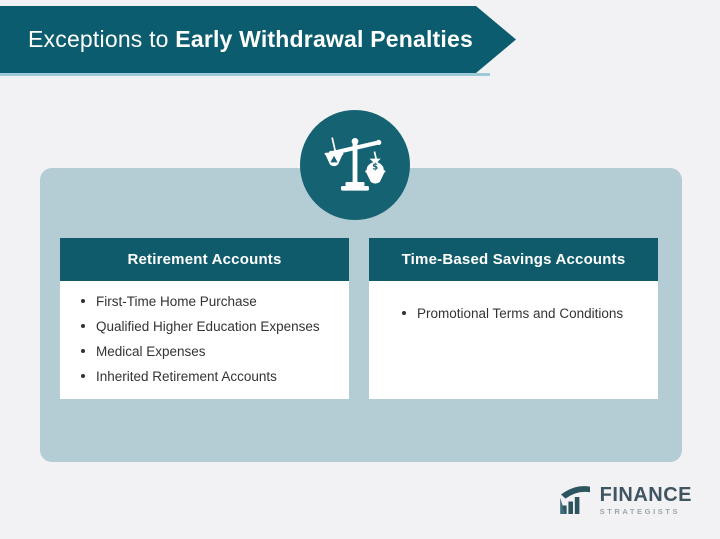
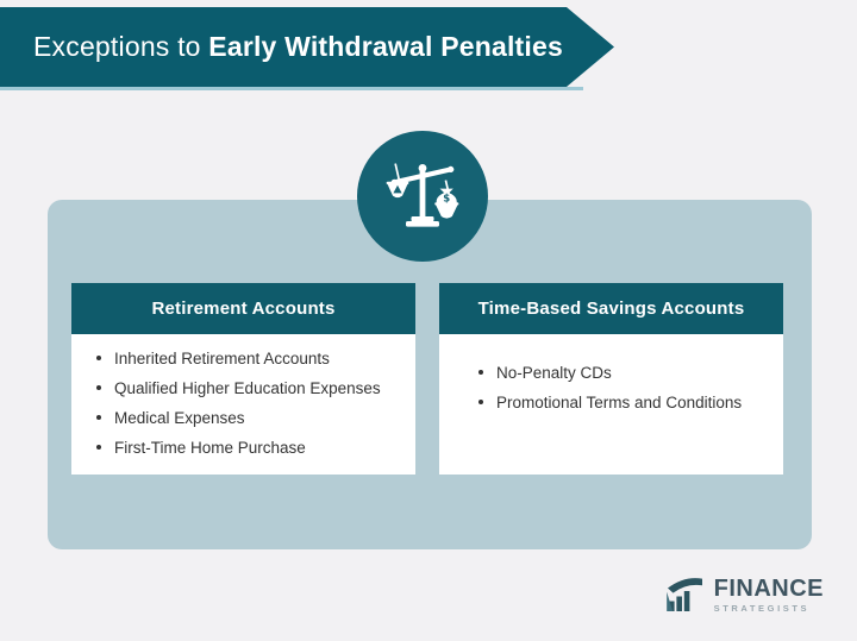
  Exceptions to Early Withdrawal Penalties
  $
  Retirement Accounts
- First-Time Home Purchase
+ Inherited Retirement Accounts
  Qualified Higher Education Expenses
  Medical Expenses
- Inherited Retirement Accounts
+ First-Time Home Purchase
  Time-Based Savings Accounts
+ No-Penalty CDs
  Promotional Terms and Conditions
  FINANCE
  STRATEGISTS
